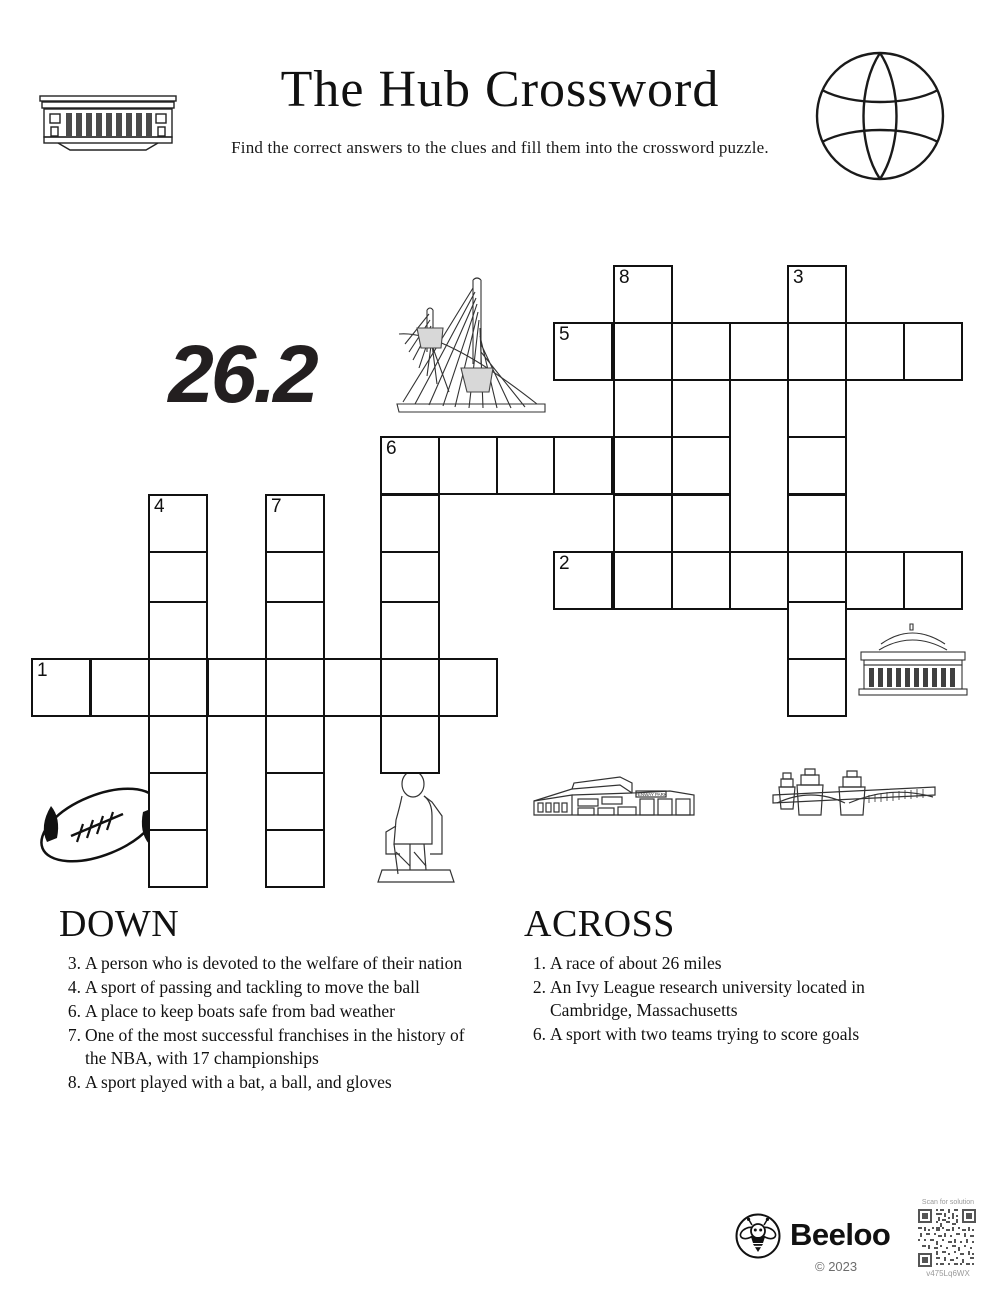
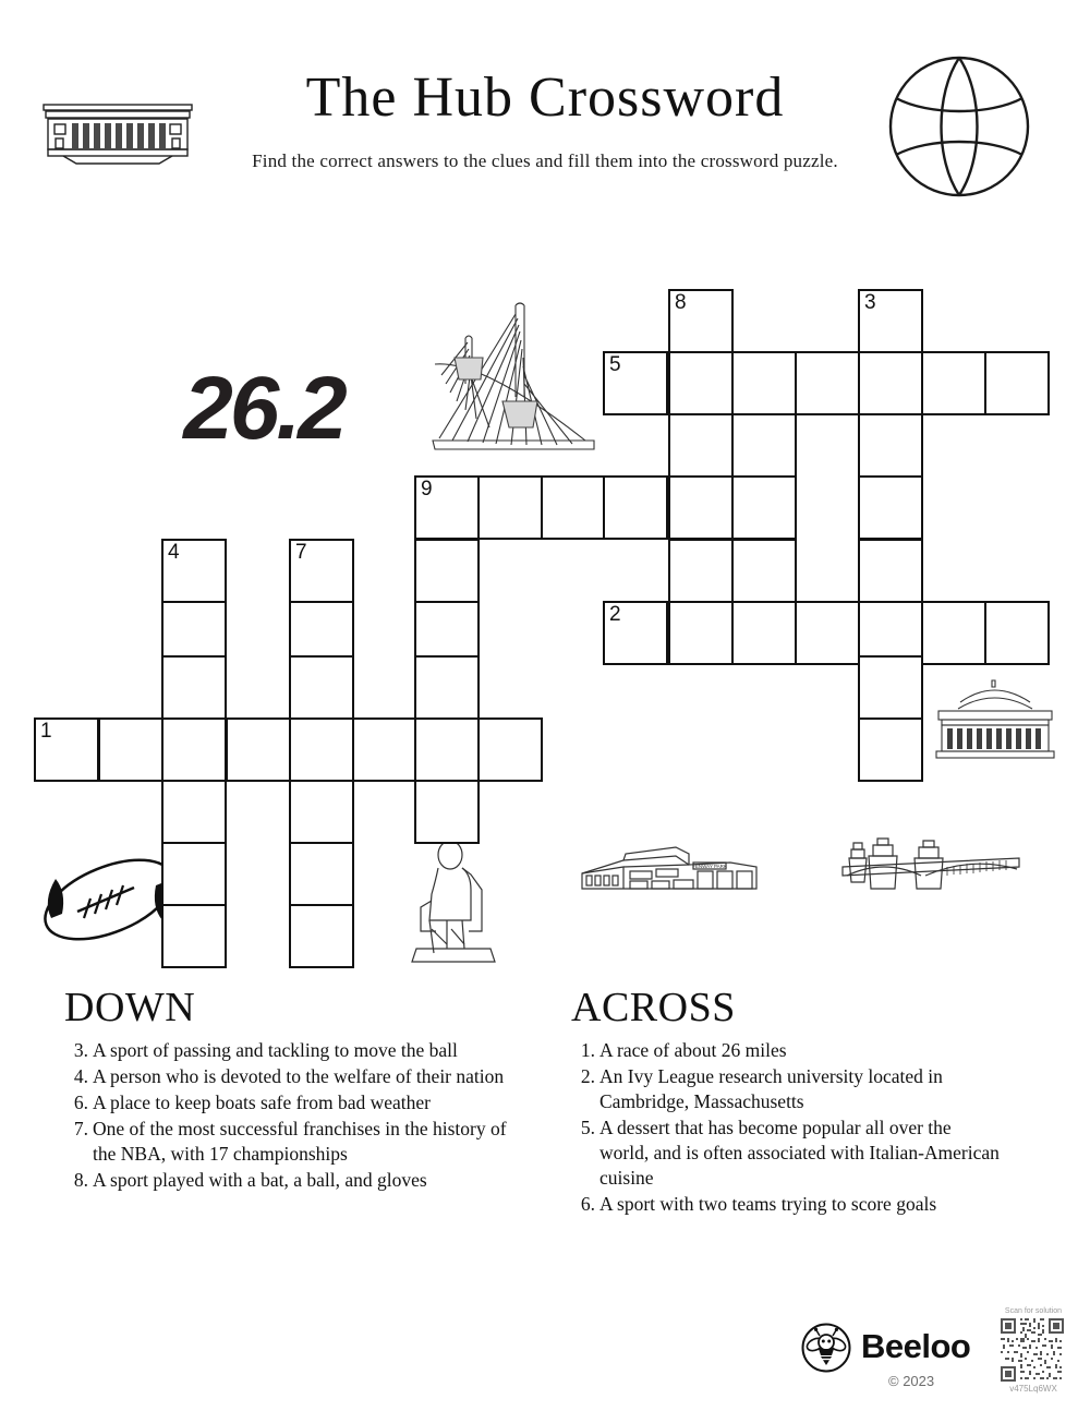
  The Hub Crossword
  Find the correct answers to the clues and fill them into the crossword puzzle.
  26.2
  8
  3
  5
- 6
+ 9
  4
  7
  2
  1
  DOWN
  3.
- A person who is devoted to the welfare of their nation
+ A sport of passing and tackling to move the ball
  4.
- A sport of passing and tackling to move the ball
+ A person who is devoted to the welfare of their nation
  6.
  A place to keep boats safe from bad weather
  7.
  One of the most successful franchises in the history of the NBA, with 17 championships
  8.
  A sport played with a bat, a ball, and gloves
  ACROSS
  1.
  A race of about 26 miles
  2.
  An Ivy League research university located in Cambridge, Massachusetts
+ 5.
+ A dessert that has become popular all over the world, and is often associated with Italian-American cuisine
  6.
  A sport with two teams trying to score goals
  Beeloo
  © 2023
  v475Lq6WX
